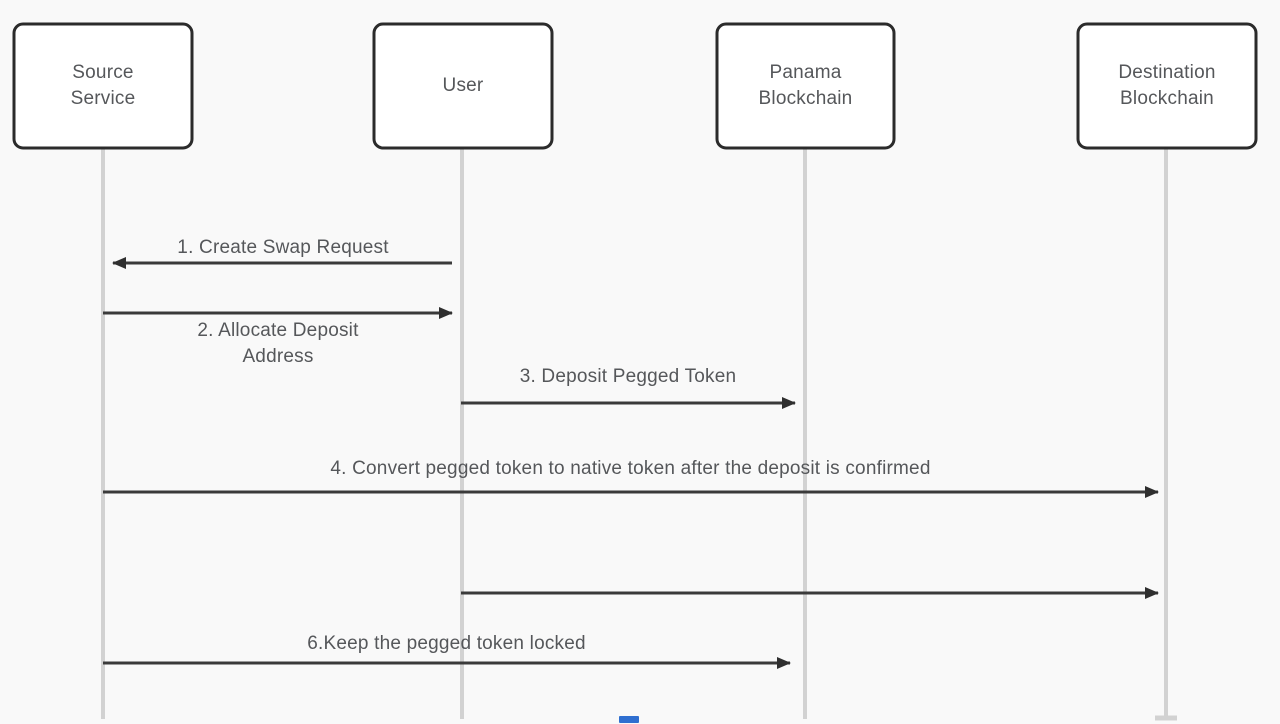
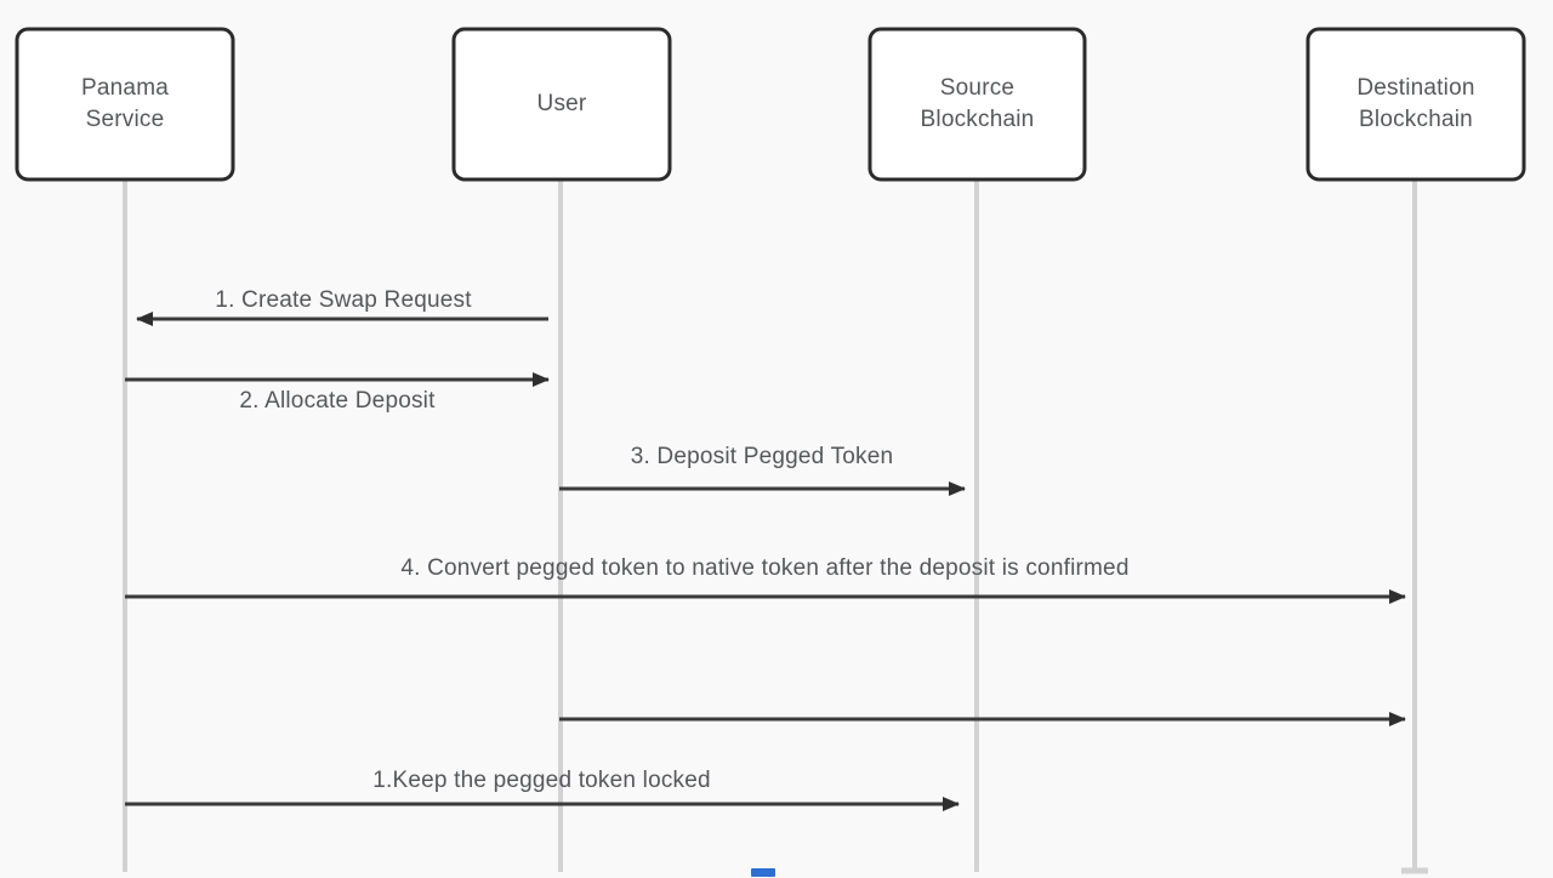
- Source
+ Panama
  Service
  User
- Panama
+ Source
  Blockchain
  Destination
  Blockchain
  1. Create Swap Request
  2. Allocate Deposit
- Address
  3. Deposit Pegged Token
  4. Convert pegged token to native token after the deposit is confirmed
- 6.Keep the pegged token locked
+ 1.Keep the pegged token locked
